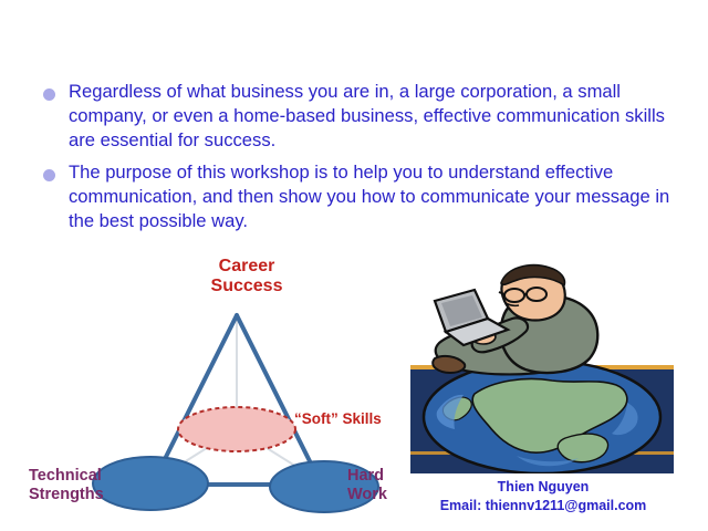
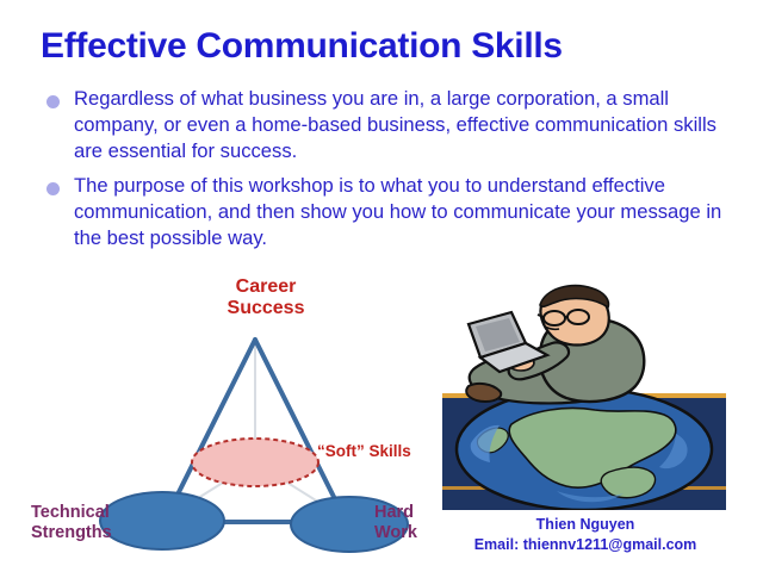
+ Effective Communication Skills
  Regardless of what business you are in, a large corporation, a small company, or even a home-based business, effective communication skills are essential for success.
- The purpose of this workshop is to help you to understand effective communication, and then show you how to communicate your message in the best possible way.
+ The purpose of this workshop is to what you to understand effective communication, and then show you how to communicate your message in the best possible way.
  Career
  Success
  “Soft” Skills
  Technical
  Strengths
  Hard
  Work
  Thien Nguyen
  Email: thiennv1211@gmail.com
